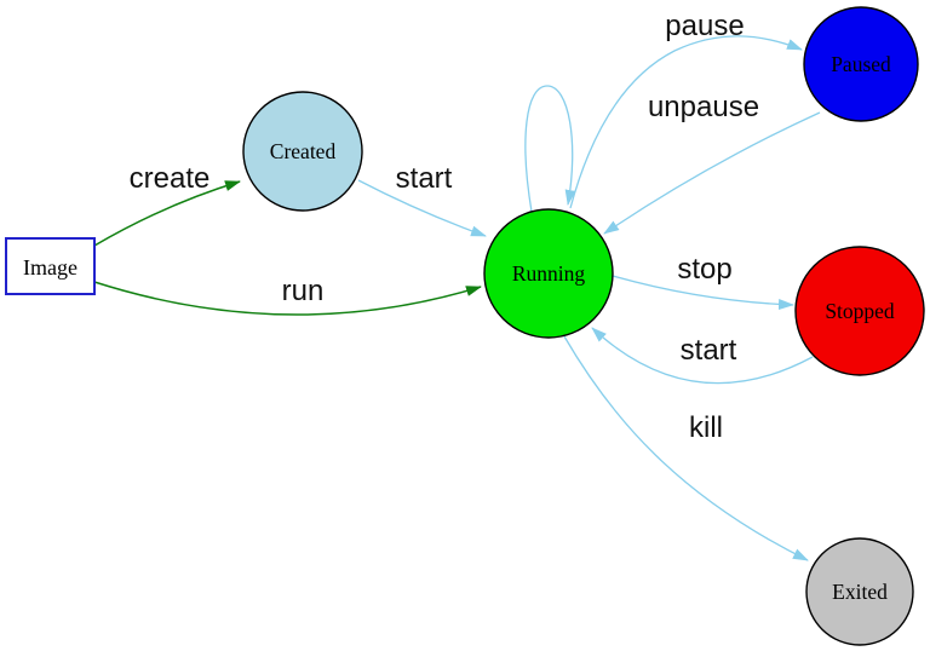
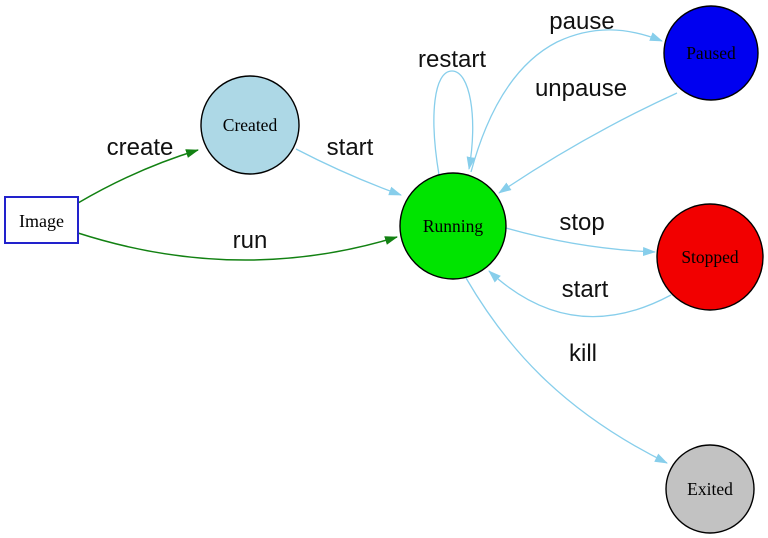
  create
  run
  start
+ restart
  pause
  unpause
  stop
  start
  kill
  Image
  Created
  Running
  Paused
  Stopped
  Exited
